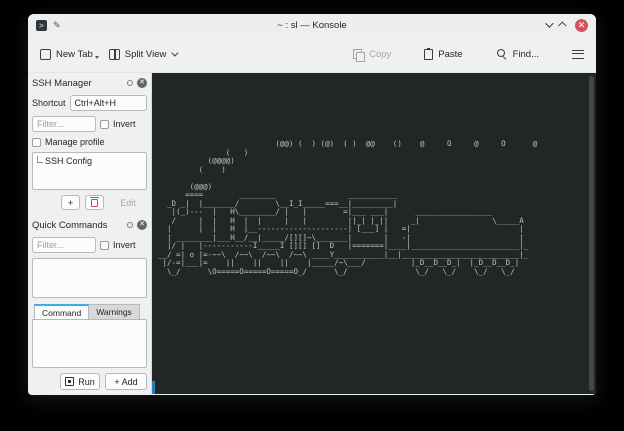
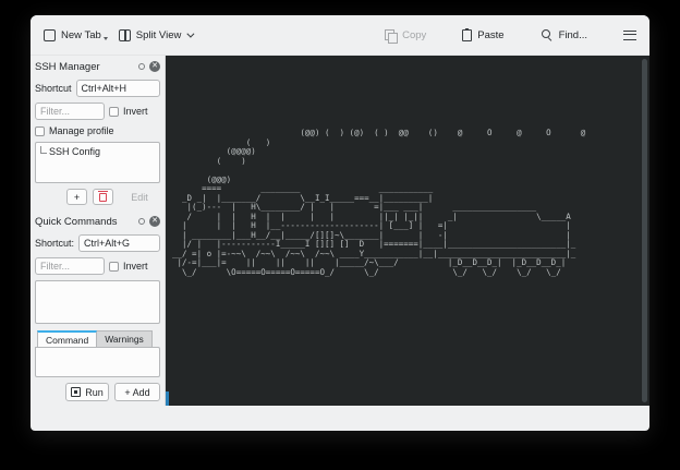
- >
- ✎
- ~ : sl — Konsole
- ✕
  New Tab
  Split View
  Copy
  Paste
  Find...
  SSH Manager
  Shortcut
  Ctrl+Alt+H
  Filter...
  Invert
  Manage profile
  SSH Config
  +
  Edit
  Quick Commands
+ Shortcut:
+ Ctrl+Alt+G
  Filter...
  Invert
  Command
  Warnings
  Run
  + Add
  (@@) ( ) (@) ( ) @@ () @ O @ O @
  ( )
  (@@@@)
  ( )
  (@@@)
  ==== ________ ___________
  _D _| |_______/ \__I_I_____===__|_________|
  |(_)--- | H\________/ | | =|___ ___| _________________
  / | | H | | | | ||_| |_|| _| \_____A
  | | | H |__--------------------| [___] | =| |
  | ________|___H__/__|_____/[][]~\_______| | -| |
  |/ | |-----------I_____I [][] [] D |=======|____|________________________|_
  __/ =| o |=-~~\ /~~\ /~~\ /~~\ ____Y___________|__|__________________________|_
  |/-=|___|= || || || |_____/~\___/ |_D__D__D_| |_D__D__D_|
  \_/ \O=====O=====O=====O_/ \_/ \_/ \_/ \_/ \_/
